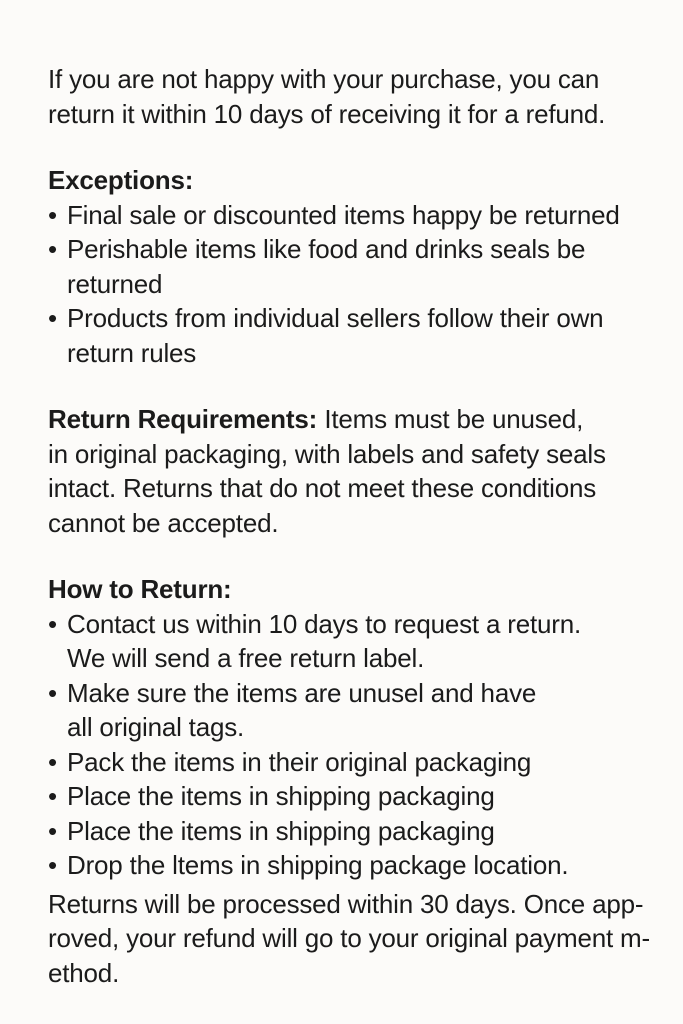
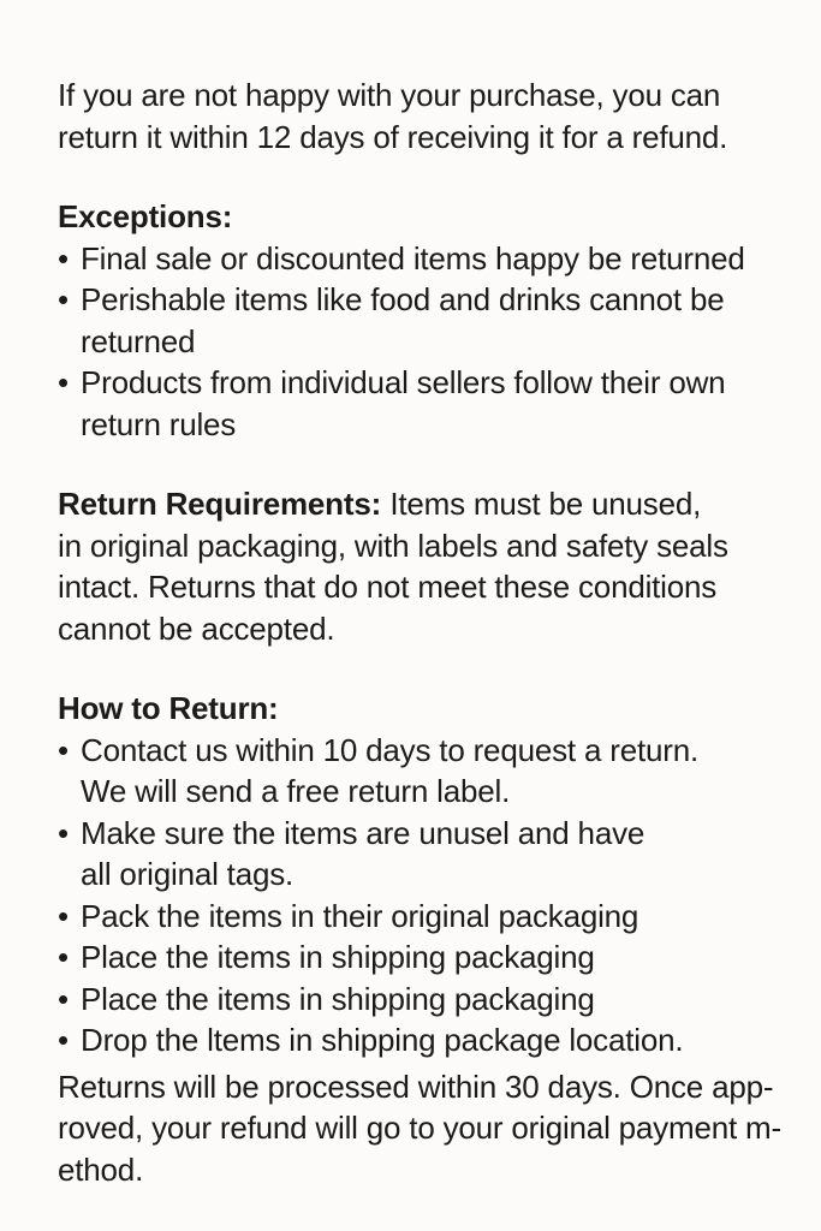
  If you are not happy with your purchase, you can
- return it within 10 days of receiving it for a refund.
+ return it within 12 days of receiving it for a refund.
  Exceptions:
  •
  Final sale or discounted items happy be returned
  •
- Perishable items like food and drinks seals be
+ Perishable items like food and drinks cannot be
  returned
  •
  Products from individual sellers follow their own
  return rules
  Return Requirements: Items must be unused,
  in original packaging, with labels and safety seals
  intact. Returns that do not meet these conditions
  cannot be accepted.
  How to Return:
  •
  Contact us within 10 days to request a return.
  We will send a free return label.
  •
  Make sure the items are unusel and have
  all original tags.
  •
  Pack the items in their original packaging
  •
  Place the items in shipping packaging
  •
  Place the items in shipping packaging
  •
  Drop the ltems in shipping package location.
  Returns will be processed within 30 days. Once app-
  roved, your refund will go to your original payment m-
  ethod.
